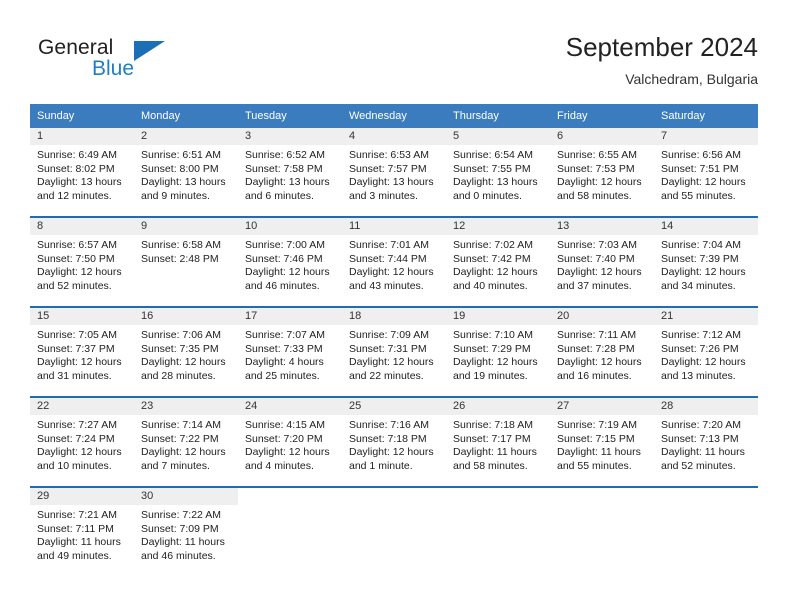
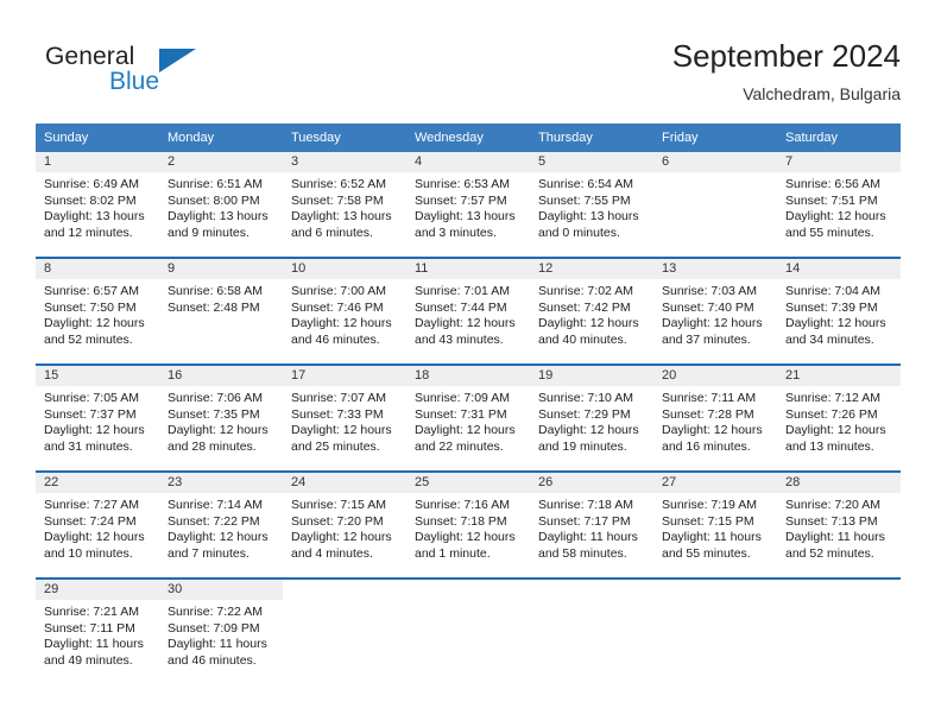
  General
  Blue
  September 2024
  Valchedram, Bulgaria
  Sunday
  Monday
  Tuesday
  Wednesday
  Thursday
  Friday
  Saturday
  1
  Sunrise: 6:49 AM
  Sunset: 8:02 PM
  Daylight: 13 hours and 12 minutes.
  2
  Sunrise: 6:51 AM
  Sunset: 8:00 PM
  Daylight: 13 hours and 9 minutes.
  3
  Sunrise: 6:52 AM
  Sunset: 7:58 PM
  Daylight: 13 hours and 6 minutes.
  4
  Sunrise: 6:53 AM
  Sunset: 7:57 PM
  Daylight: 13 hours and 3 minutes.
  5
  Sunrise: 6:54 AM
  Sunset: 7:55 PM
  Daylight: 13 hours and 0 minutes.
  6
- Sunrise: 6:55 AM
- Sunset: 7:53 PM
- Daylight: 12 hours and 58 minutes.
  7
  Sunrise: 6:56 AM
  Sunset: 7:51 PM
  Daylight: 12 hours and 55 minutes.
  8
  Sunrise: 6:57 AM
  Sunset: 7:50 PM
  Daylight: 12 hours and 52 minutes.
  9
  Sunrise: 6:58 AM
  Sunset: 2:48 PM
  10
  Sunrise: 7:00 AM
  Sunset: 7:46 PM
  Daylight: 12 hours and 46 minutes.
  11
  Sunrise: 7:01 AM
  Sunset: 7:44 PM
  Daylight: 12 hours and 43 minutes.
  12
  Sunrise: 7:02 AM
  Sunset: 7:42 PM
  Daylight: 12 hours and 40 minutes.
  13
  Sunrise: 7:03 AM
  Sunset: 7:40 PM
  Daylight: 12 hours and 37 minutes.
  14
  Sunrise: 7:04 AM
  Sunset: 7:39 PM
  Daylight: 12 hours and 34 minutes.
  15
  Sunrise: 7:05 AM
  Sunset: 7:37 PM
  Daylight: 12 hours and 31 minutes.
  16
  Sunrise: 7:06 AM
  Sunset: 7:35 PM
  Daylight: 12 hours and 28 minutes.
  17
  Sunrise: 7:07 AM
  Sunset: 7:33 PM
- Daylight: 4 hours and 25 minutes.
+ Daylight: 12 hours and 25 minutes.
  18
  Sunrise: 7:09 AM
  Sunset: 7:31 PM
  Daylight: 12 hours and 22 minutes.
  19
  Sunrise: 7:10 AM
  Sunset: 7:29 PM
  Daylight: 12 hours and 19 minutes.
  20
  Sunrise: 7:11 AM
  Sunset: 7:28 PM
  Daylight: 12 hours and 16 minutes.
  21
  Sunrise: 7:12 AM
  Sunset: 7:26 PM
  Daylight: 12 hours and 13 minutes.
  22
  Sunrise: 7:27 AM
  Sunset: 7:24 PM
  Daylight: 12 hours and 10 minutes.
  23
  Sunrise: 7:14 AM
  Sunset: 7:22 PM
  Daylight: 12 hours and 7 minutes.
  24
- Sunrise: 4:15 AM
+ Sunrise: 7:15 AM
  Sunset: 7:20 PM
  Daylight: 12 hours and 4 minutes.
  25
  Sunrise: 7:16 AM
  Sunset: 7:18 PM
  Daylight: 12 hours and 1 minute.
  26
  Sunrise: 7:18 AM
  Sunset: 7:17 PM
  Daylight: 11 hours and 58 minutes.
  27
  Sunrise: 7:19 AM
  Sunset: 7:15 PM
  Daylight: 11 hours and 55 minutes.
  28
  Sunrise: 7:20 AM
  Sunset: 7:13 PM
  Daylight: 11 hours and 52 minutes.
  29
  Sunrise: 7:21 AM
  Sunset: 7:11 PM
  Daylight: 11 hours and 49 minutes.
  30
  Sunrise: 7:22 AM
  Sunset: 7:09 PM
  Daylight: 11 hours and 46 minutes.
